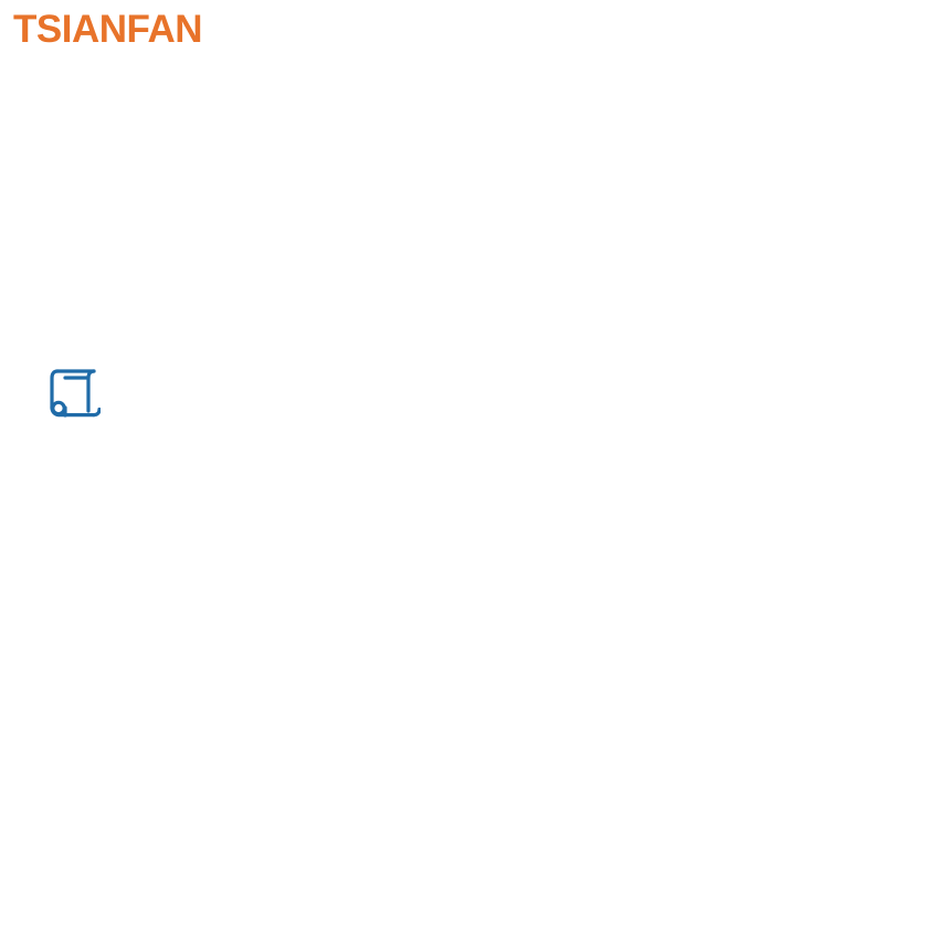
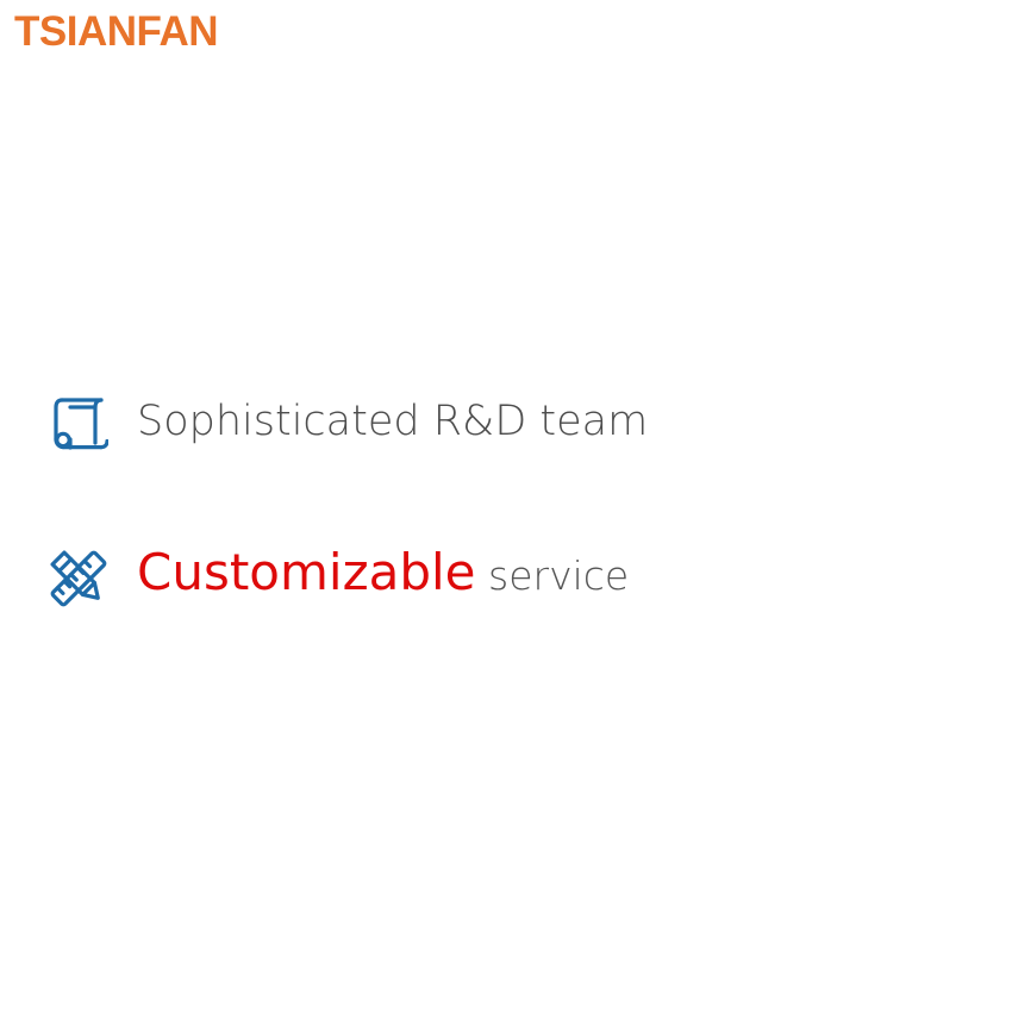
  TSIANFAN
+ Sophisticated R&D team
+ Customizable service
